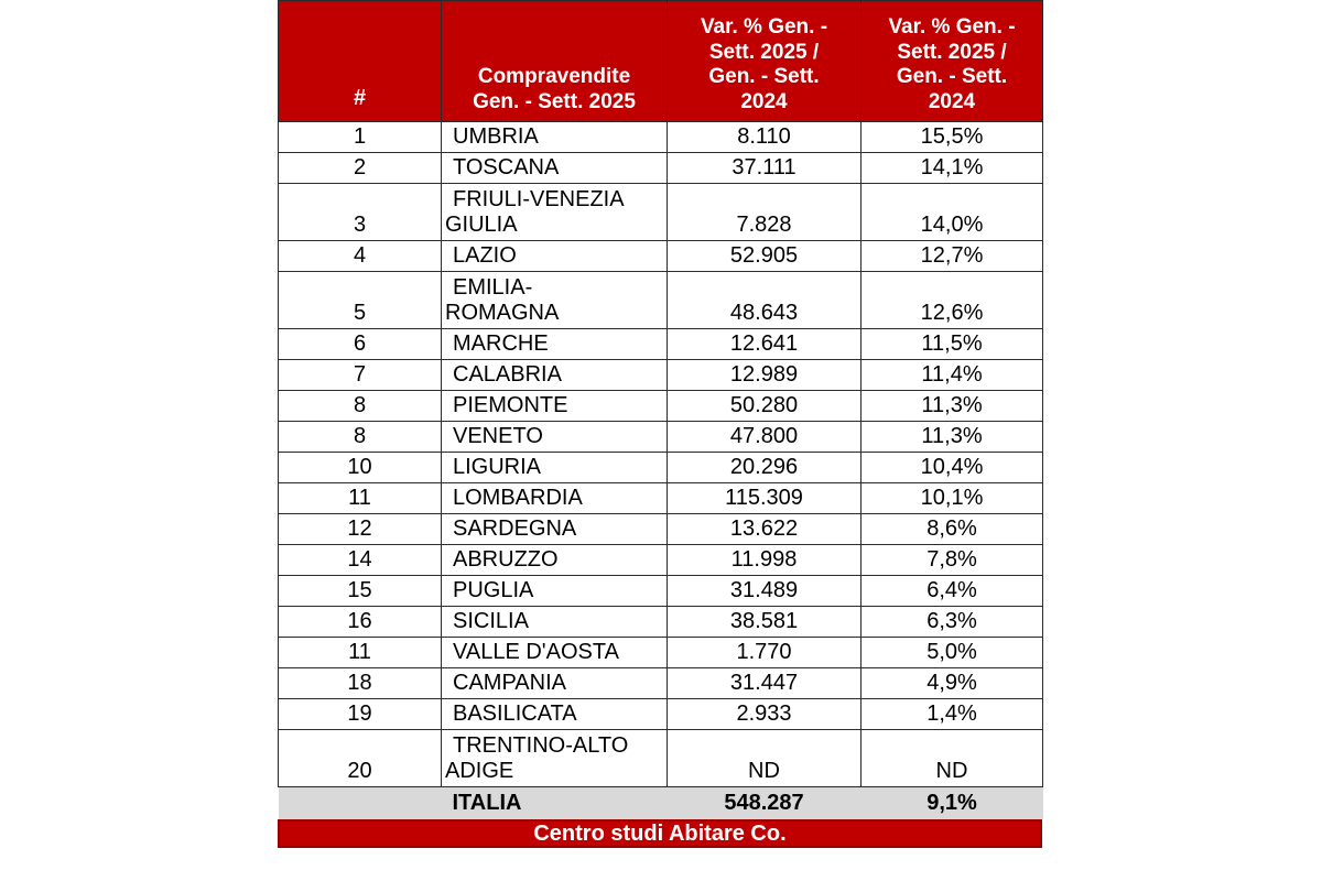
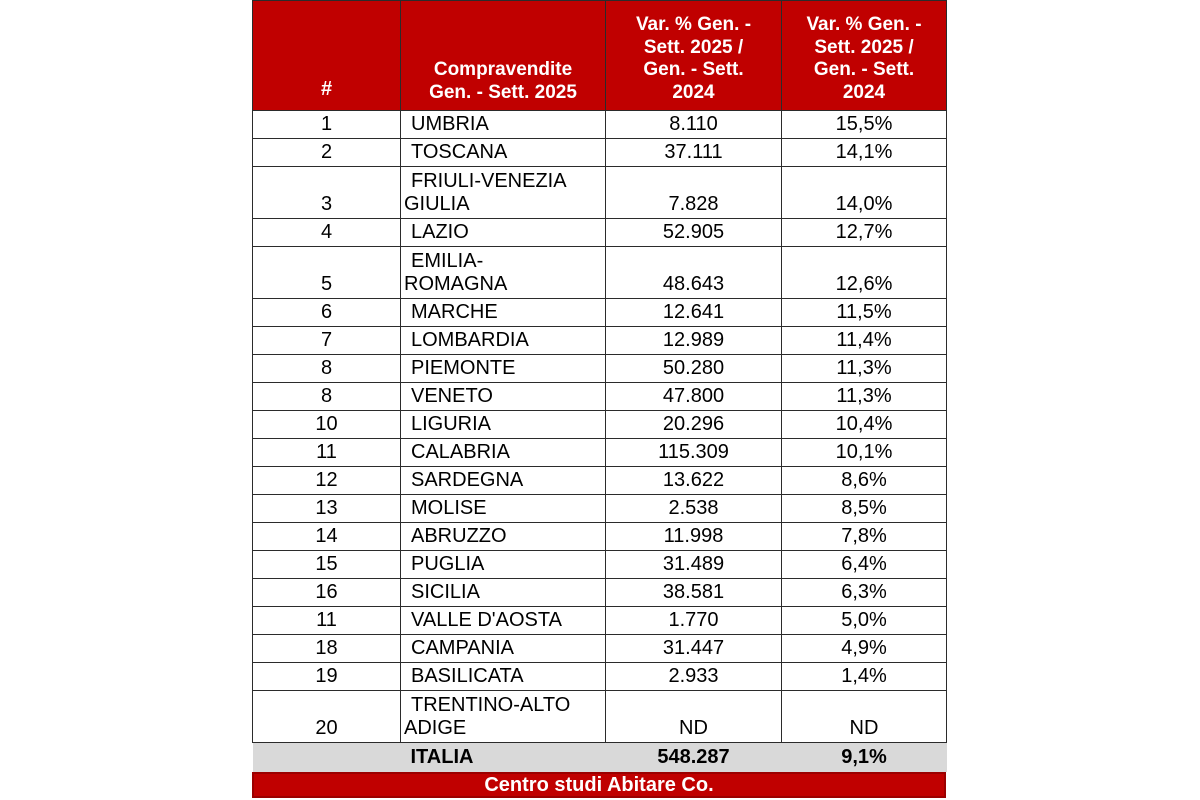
  #	Compravendite Gen. - Sett. 2025	Var. % Gen. - Sett. 2025 / Gen. - Sett. 2024	Var. % Gen. - Sett. 2025 / Gen. - Sett. 2024
  1	UMBRIA	8.110	15,5%
  2	TOSCANA	37.111	14,1%
  3	FRIULI-VENEZIA GIULIA	7.828	14,0%
  4	LAZIO	52.905	12,7%
  5	EMILIA- ROMAGNA	48.643	12,6%
  6	MARCHE	12.641	11,5%
- 7	CALABRIA	12.989	11,4%
+ 7	LOMBARDIA	12.989	11,4%
  8	PIEMONTE	50.280	11,3%
  8	VENETO	47.800	11,3%
  10	LIGURIA	20.296	10,4%
- 11	LOMBARDIA	115.309	10,1%
+ 11	CALABRIA	115.309	10,1%
  12	SARDEGNA	13.622	8,6%
+ 13	MOLISE	2.538	8,5%
  14	ABRUZZO	11.998	7,8%
  15	PUGLIA	31.489	6,4%
  16	SICILIA	38.581	6,3%
  11	VALLE D'AOSTA	1.770	5,0%
  18	CAMPANIA	31.447	4,9%
  19	BASILICATA	2.933	1,4%
  20	TRENTINO-ALTO ADIGE	ND	ND
  	ITALIA	548.287	9,1%
  Centro studi Abitare Co.
